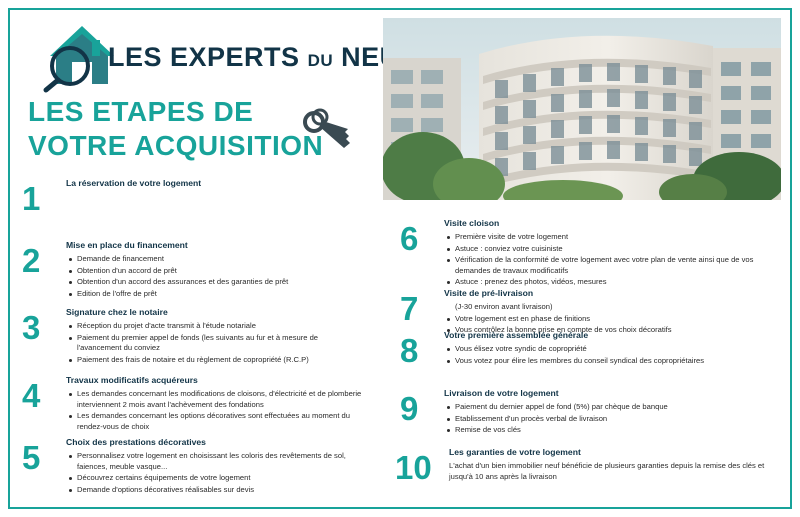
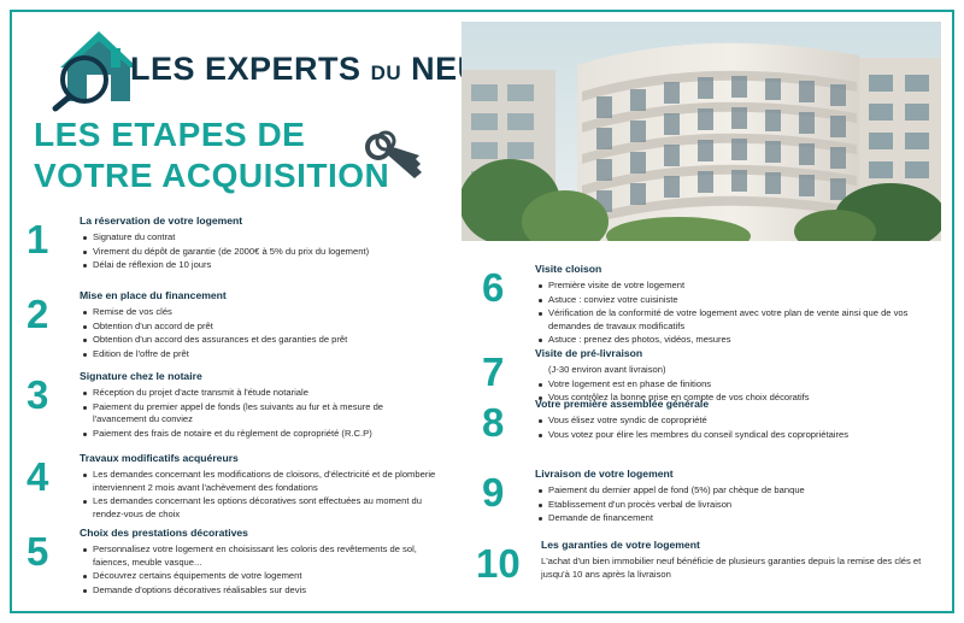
  LES EXPERTS DU NE
  LES ETAPES DE
  VOTRE ACQUISITION
  1
  La réservation de votre logement
+ Signature du contrat
+ Virement du dépôt de garantie (de 2000€ à 5% du prix du logement)
+ Délai de réflexion de 10 jours
  2
  Mise en place du financement
- Demande de financement
+ Remise de vos clés
  Obtention d'un accord de prêt
  Obtention d'un accord des assurances et des garanties de prêt
  Edition de l'offre de prêt
  3
  Signature chez le notaire
  Réception du projet d'acte transmit à l'étude notariale
  Paiement du premier appel de fonds (les suivants au fur et à mesure de l'avancement du conviez
  Paiement des frais de notaire et du règlement de copropriété (R.C.P)
  4
  Travaux modificatifs acquéreurs
  Les demandes concernant les modifications de cloisons, d'électricité et de plomberie interviennent 2 mois avant l'achèvement des fondations
  Les demandes concernant les options décoratives sont effectuées au moment du rendez-vous de choix
  5
  Choix des prestations décoratives
  Personnalisez votre logement en choisissant les coloris des revêtements de sol, faiences, meuble vasque...
  Découvrez certains équipements de votre logement
  Demande d'options décoratives réalisables sur devis
  6
  Visite cloison
  Première visite de votre logement
  Astuce : conviez votre cuisiniste
  Vérification de la conformité de votre logement avec votre plan de vente ainsi que de vos demandes de travaux modificatifs
  Astuce : prenez des photos, vidéos, mesures
  7
  Visite de pré-livraison
  (J-30 environ avant livraison)
  Votre logement est en phase de finitions
  Vous contrôlez la bonne prise en compte de vos choix décoratifs
  8
  Votre première assemblée générale
  Vous élisez votre syndic de copropriété
  Vous votez pour élire les membres du conseil syndical des copropriétaires
  9
  Livraison de votre logement
  Paiement du dernier appel de fond (5%) par chèque de banque
  Etablissement d'un procès verbal de livraison
- Remise de vos clés
+ Demande de financement
  10
  Les garanties de votre logement
  L'achat d'un bien immobilier neuf bénéficie de plusieurs garanties depuis la remise des clés et jusqu'à 10 ans après la livraison
